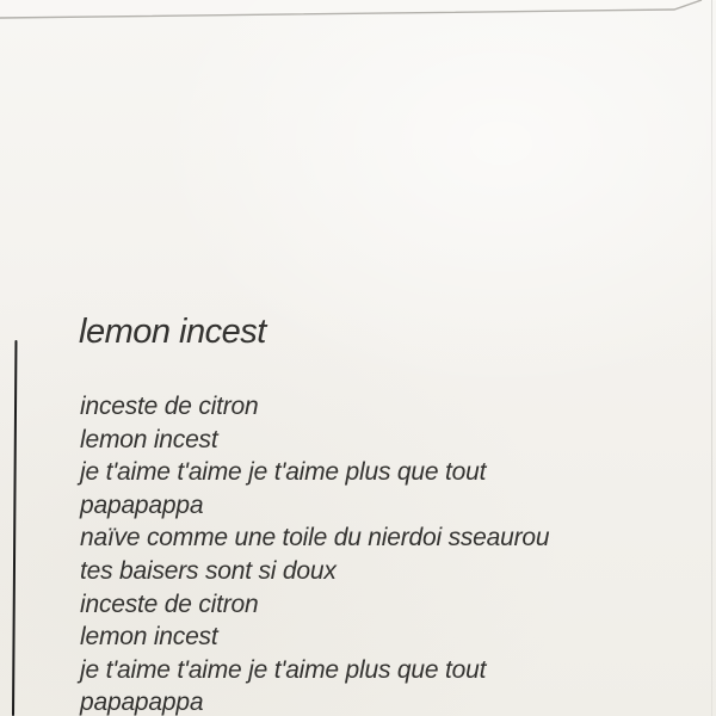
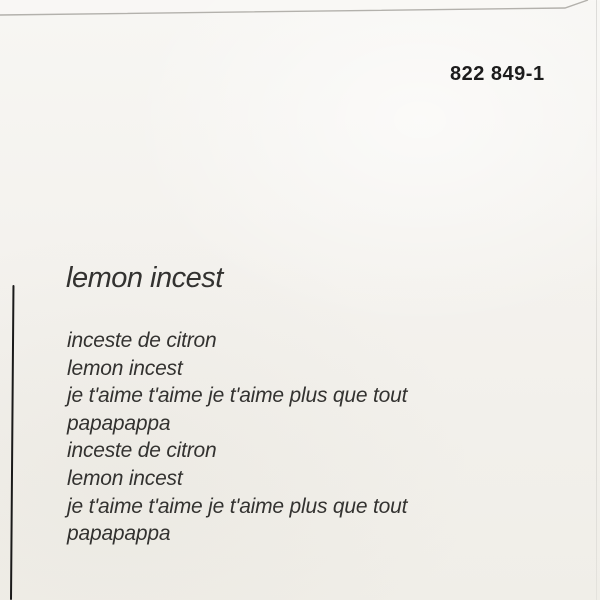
+ 822 849-1
  lemon incest
  inceste de citron
  lemon incest
  je t'aime t'aime je t'aime plus que tout
  papapappa
- naïve comme une toile du nierdoi sseaurou
- tes baisers sont si doux
  inceste de citron
  lemon incest
  je t'aime t'aime je t'aime plus que tout
  papapappa
